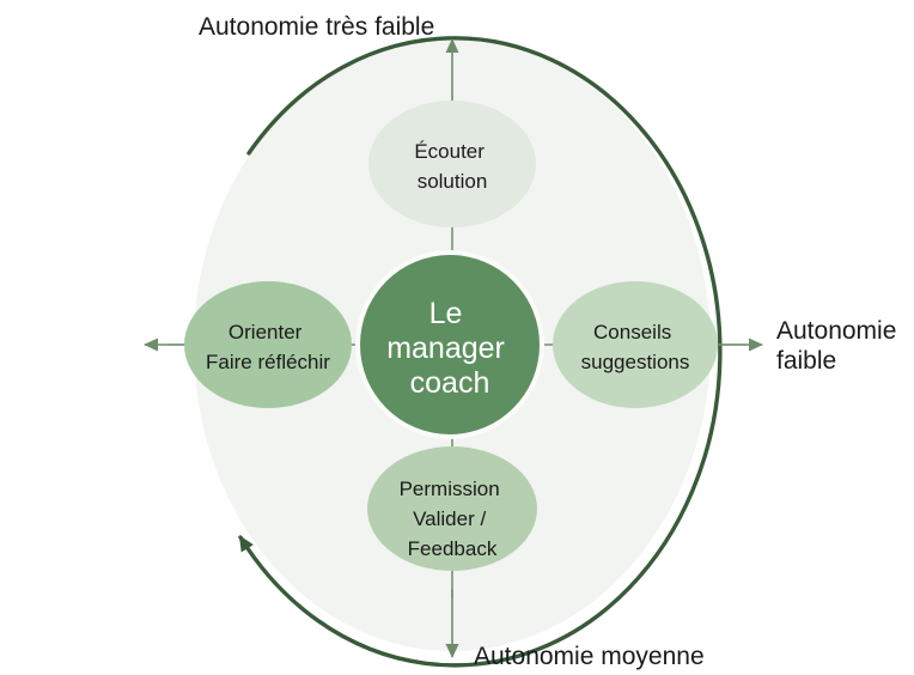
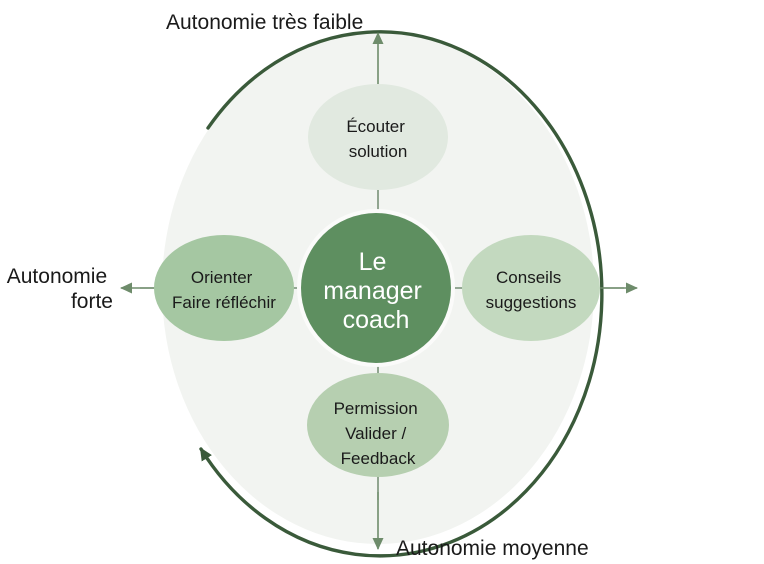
  Écouter solution
  Conseils suggestions
  Permission Valider / Feedback
  Orienter Faire réfléchir
  Le manager coach
  Autonomie très faible
- Autonomie faible
  Autonomie moyenne
+ Autonomie forte
